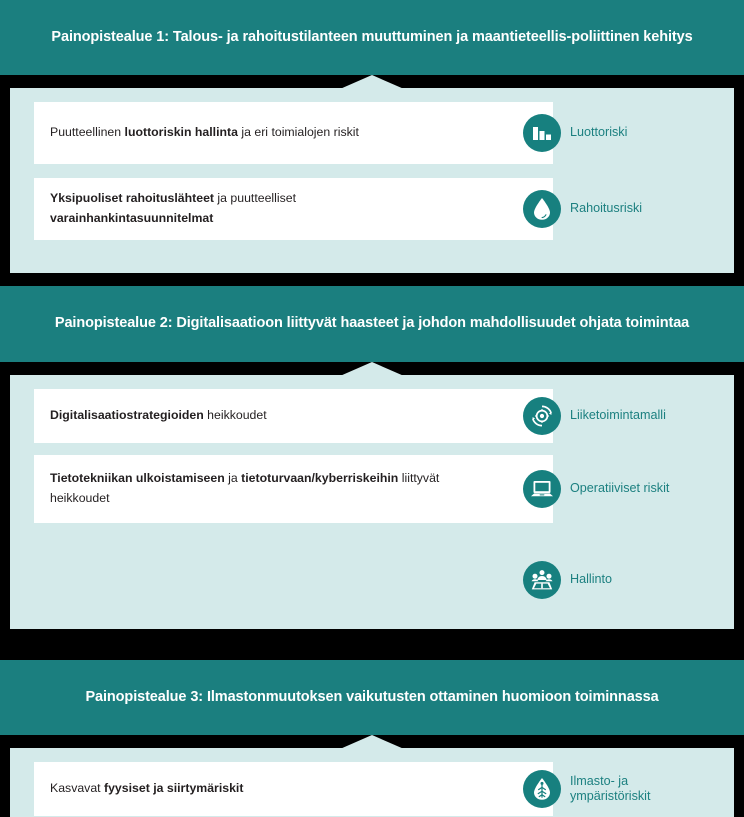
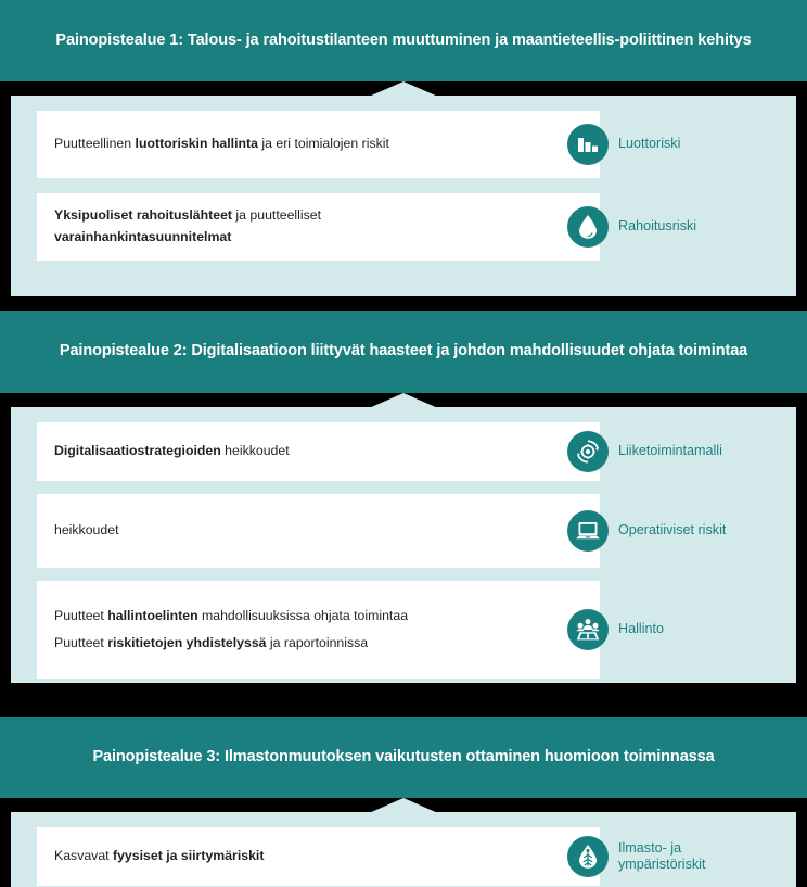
  Painopistealue 1: Talous- ja rahoitustilanteen muuttuminen ja maantieteellis-poliittinen kehitys
  Puutteellinen luottoriskin hallinta ja eri toimialojen riskit
  Yksipuoliset rahoituslähteet ja puutteelliset
  varainhankintasuunnitelmat
  Luottoriski
  Rahoitusriski
  Painopistealue 2: Digitalisaatioon liittyvät haasteet ja johdon mahdollisuudet ohjata toimintaa
  Digitalisaatiostrategioiden heikkoudet
- Tietotekniikan ulkoistamiseen ja tietoturvaan/kyberriskeihin liittyvät
  heikkoudet
+ Puutteet hallintoelinten mahdollisuuksissa ohjata toimintaa
+ Puutteet riskitietojen yhdistelyssä ja raportoinnissa
  Liiketoimintamalli
  Operatiiviset riskit
  Hallinto
  Painopistealue 3: Ilmastonmuutoksen vaikutusten ottaminen huomioon toiminnassa
  Kasvavat fyysiset ja siirtymäriskit
  Ilmasto- ja
  ympäristöriskit
